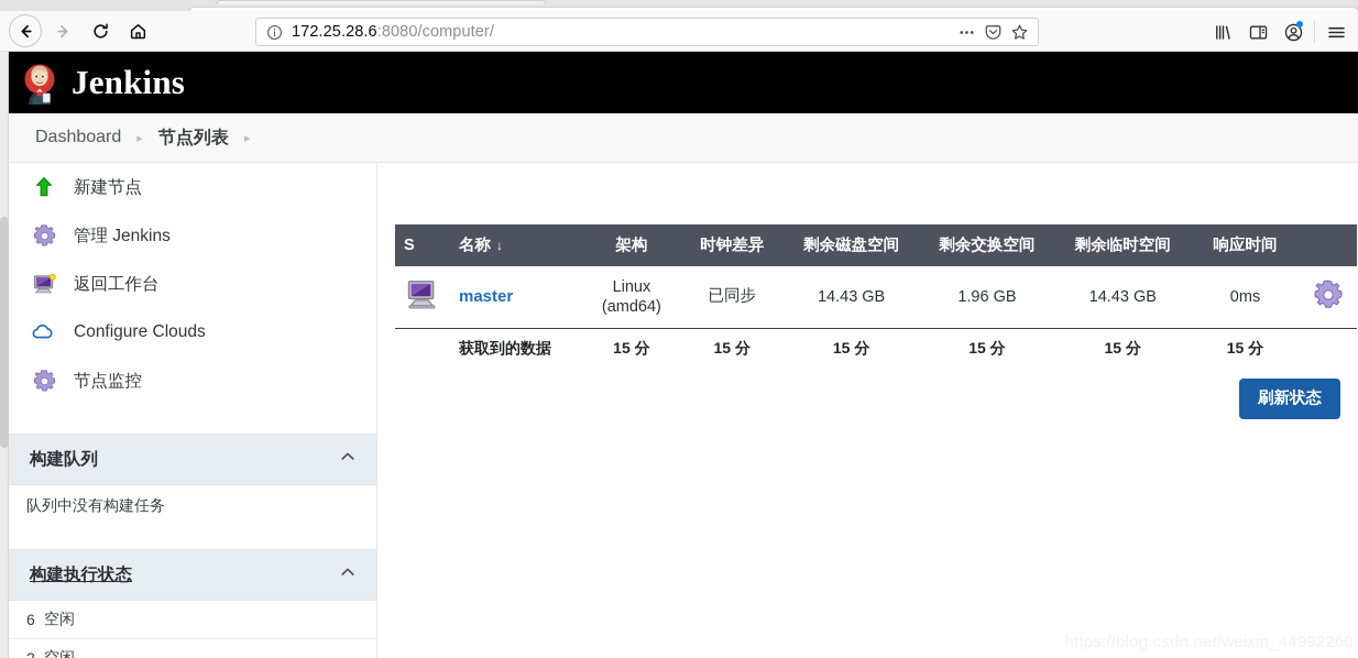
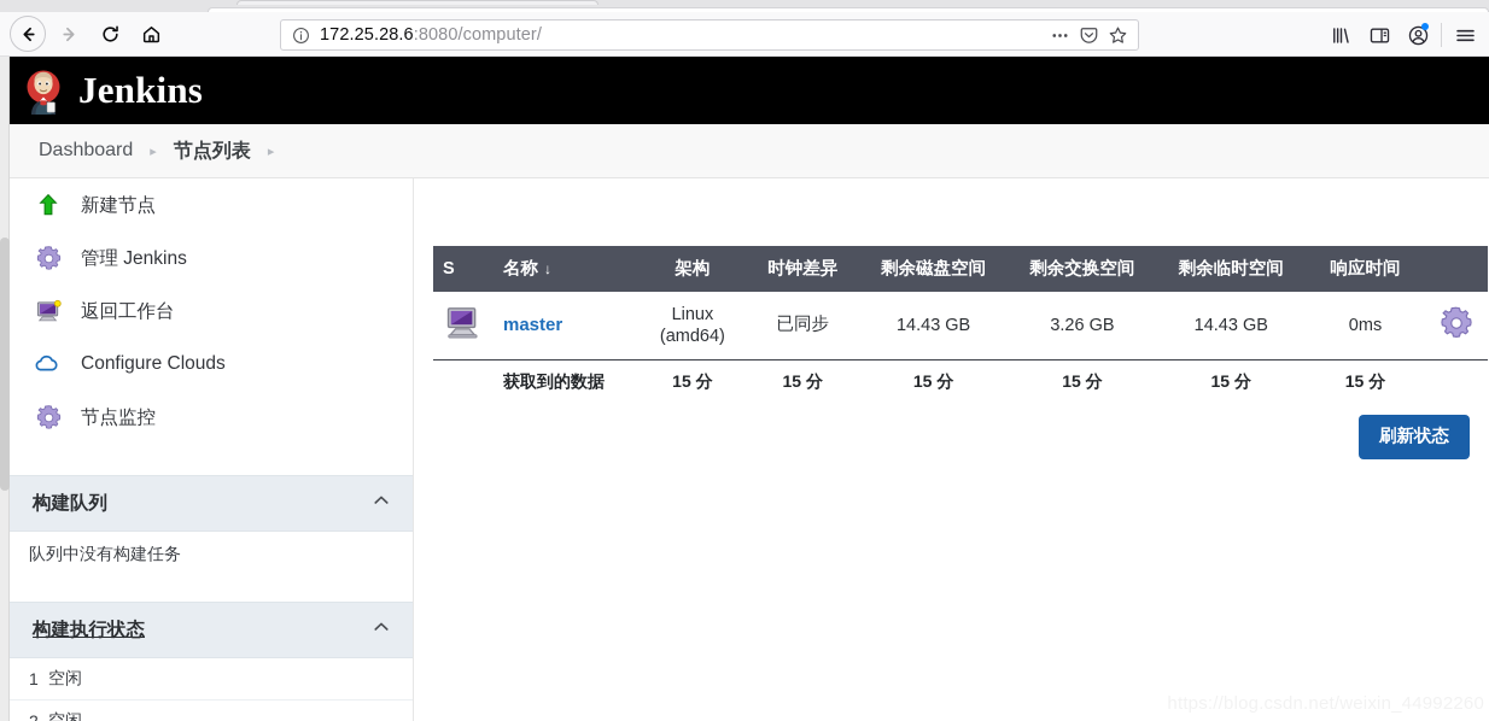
  172.25.28.6:8080/computer/
  Jenkins
  Dashboard
  ▸
  节点列表
  ▸
  新建节点
  管理 Jenkins
  返回工作台
  Configure Clouds
  节点监控
  构建队列
  队列中没有构建任务
  构建执行状态
- 6
+ 1
  空闲
  空闲
  S	名称 ↓	架构	时钟差异	剩余磁盘空间	剩余交换空间	剩余临时空间	响应时间
- 	master	Linux (amd64)	已同步	14.43 GB	1.96 GB	14.43 GB	0ms
+ 	master	Linux (amd64)	已同步	14.43 GB	3.26 GB	14.43 GB	0ms
  	获取到的数据	15 分	15 分	15 分	15 分	15 分	15 分
  刷新状态
